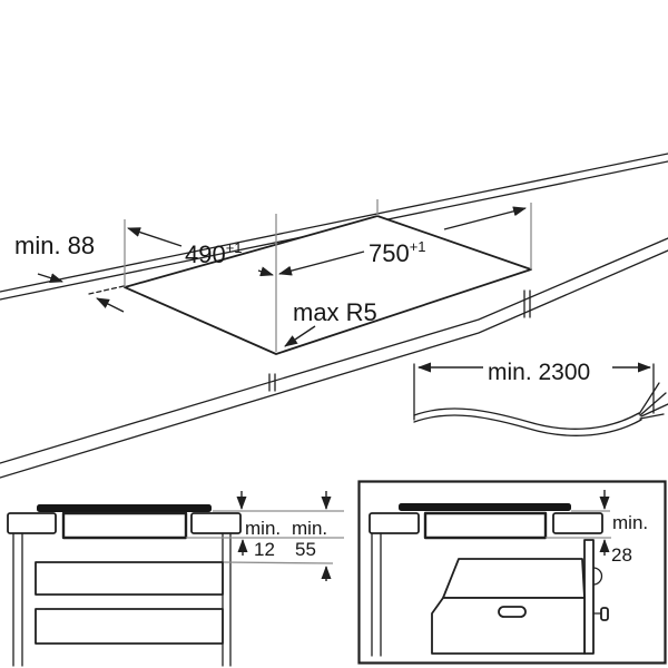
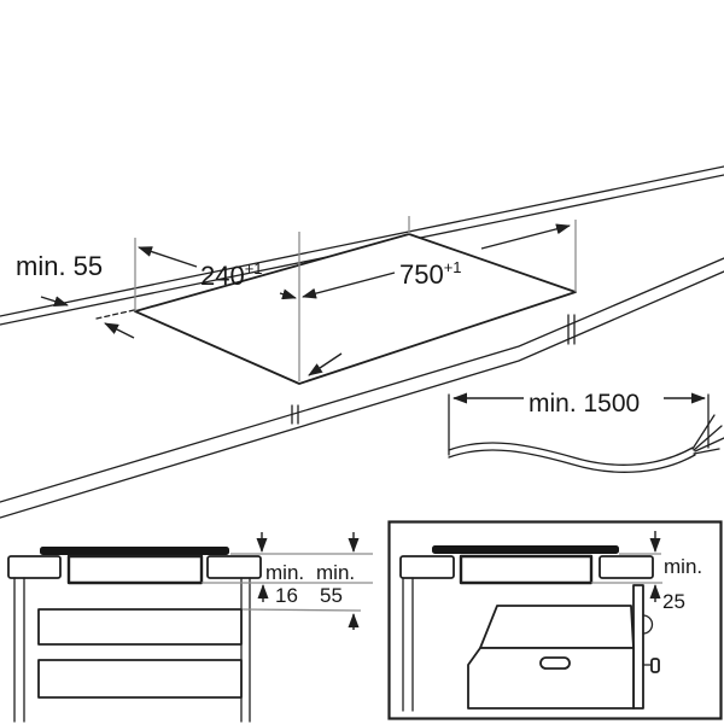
- 490+1
+ 240+1
  750+1
- max R5
- min. 88
+ min. 55
- min. 2300
+ min. 1500
  min.
  min.
- 12
+ 16
  55
  min.
- 28
+ 25
